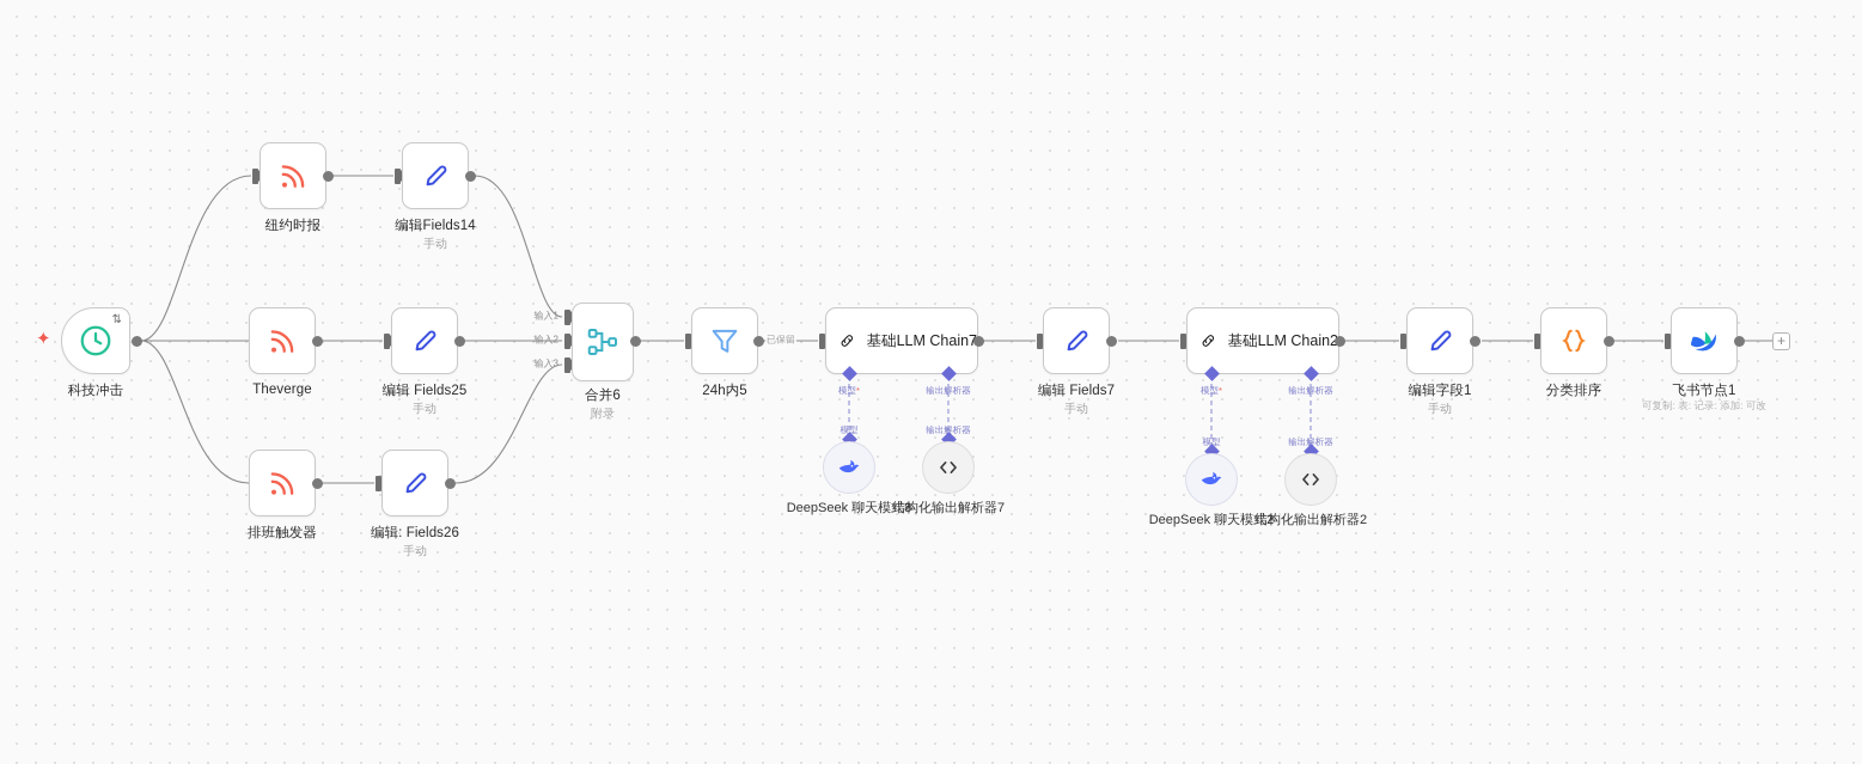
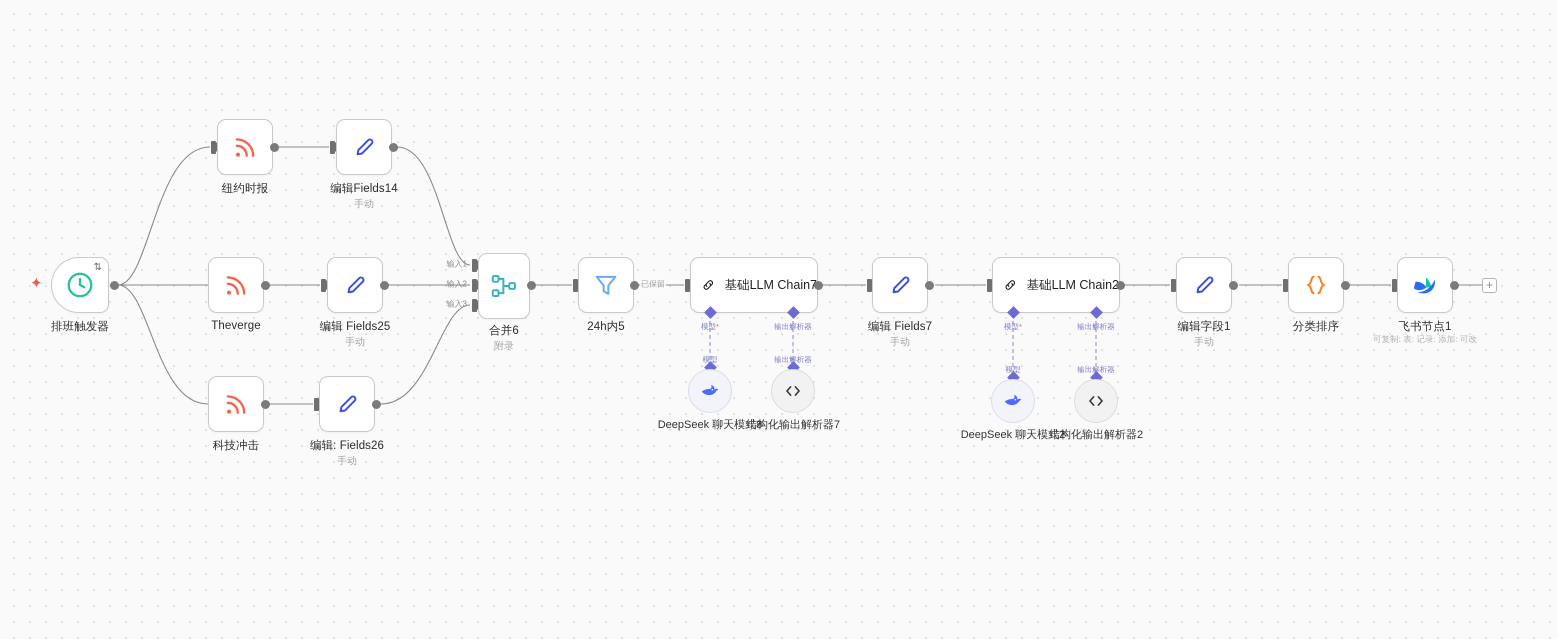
  ✦
  ⇅
- 科技冲击
+ 排班触发器
  纽约时报
  编辑Fields14
  手动
  Theverge
  编辑 Fields25
  手动
- 排班触发器
+ 科技冲击
  编辑: Fields26
  手动
  输入1
  输入2
  输入3
  合并6
  附录
  24h内5
  已保留
  基础LLM Chain
  模型
  输出解析器
  模型
  DeepSeek 聊天模式8
  输出解析器
  结构化输出解析器7
  编辑 Fields7
  手动
  基础LLM Chain
  模型
  输出解析器
  模型
  DeepSeek 聊天模式2
  输出解析器
  结构化输出解析器2
  编辑字段1
  手动
  分类排序
  飞书节点1
  可复制: 表: 记录: 添加: 可改
  +
